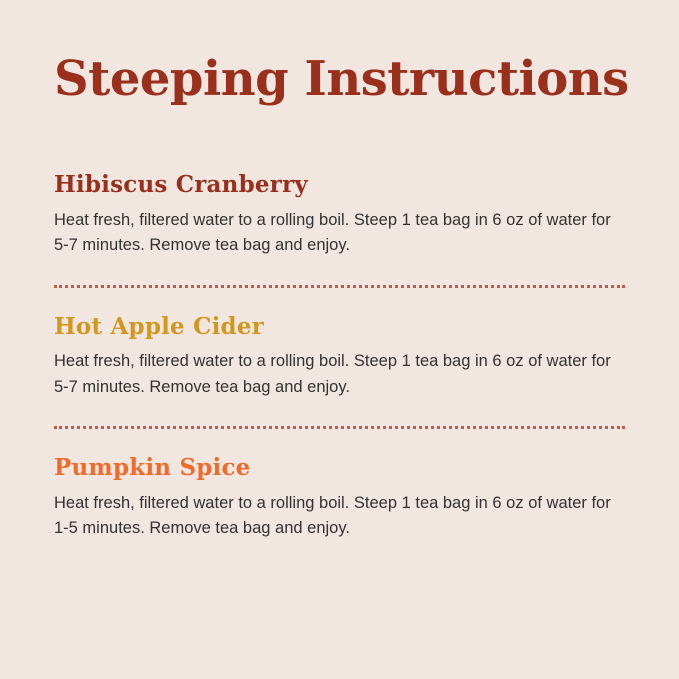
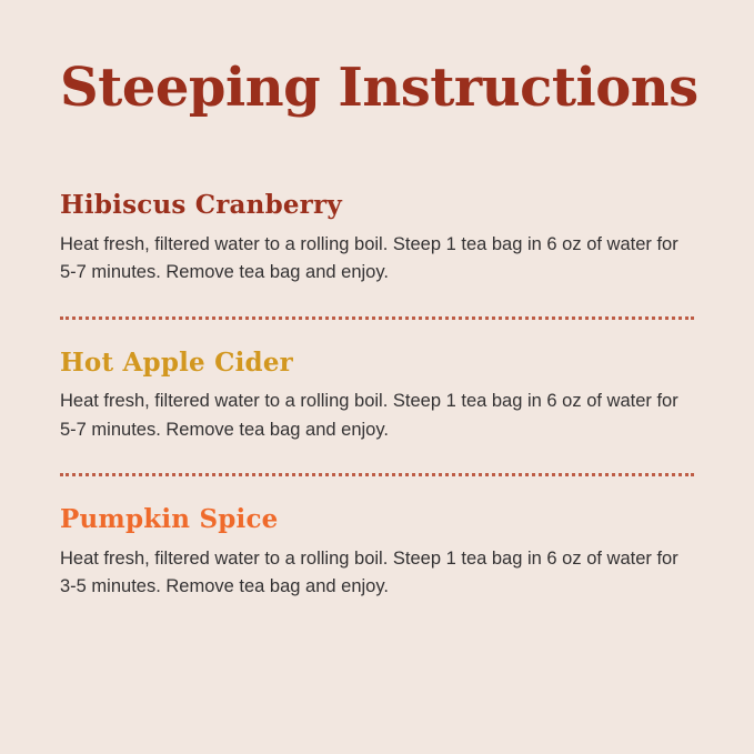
  Steeping Instructions
  Hibiscus Cranberry
  Heat fresh, filtered water to a rolling boil. Steep 1 tea bag in 6 oz of water for 5-7 minutes. Remove tea bag and enjoy.
  Hot Apple Cider
  Heat fresh, filtered water to a rolling boil. Steep 1 tea bag in 6 oz of water for 5-7 minutes. Remove tea bag and enjoy.
  Pumpkin Spice
- Heat fresh, filtered water to a rolling boil. Steep 1 tea bag in 6 oz of water for 1-5 minutes. Remove tea bag and enjoy.
+ Heat fresh, filtered water to a rolling boil. Steep 1 tea bag in 6 oz of water for 3-5 minutes. Remove tea bag and enjoy.
